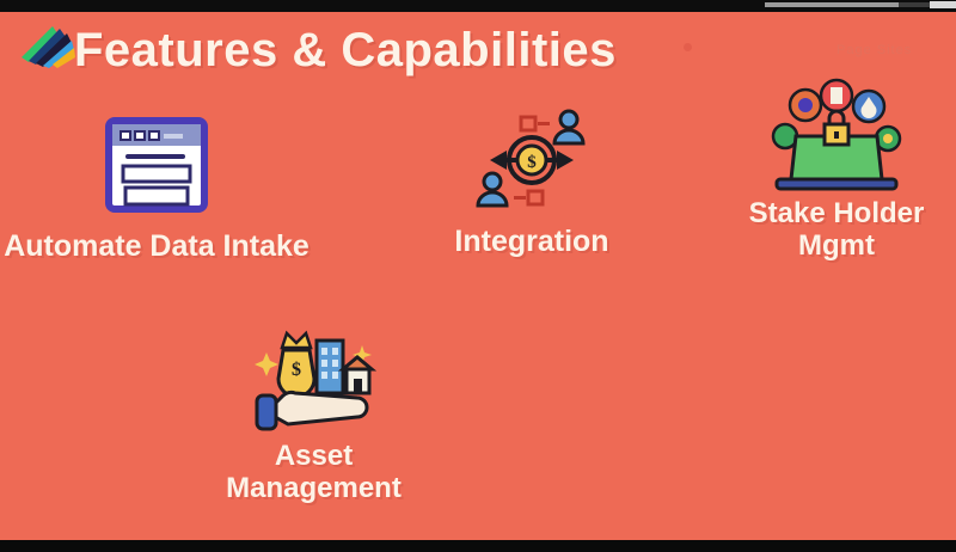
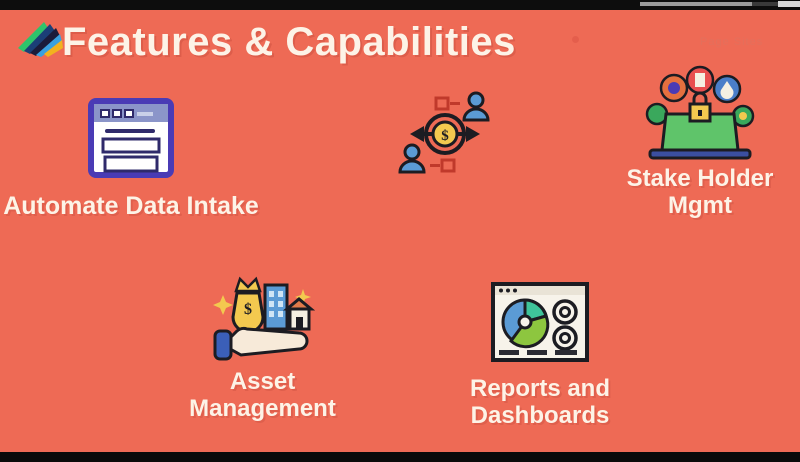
  Features & Capabilities
  Automate Data Intake
  $
- Integration
  Stake Holder
  Mgmt
  $
  Asset
  Management
+ Reports and
+ Dashboards
